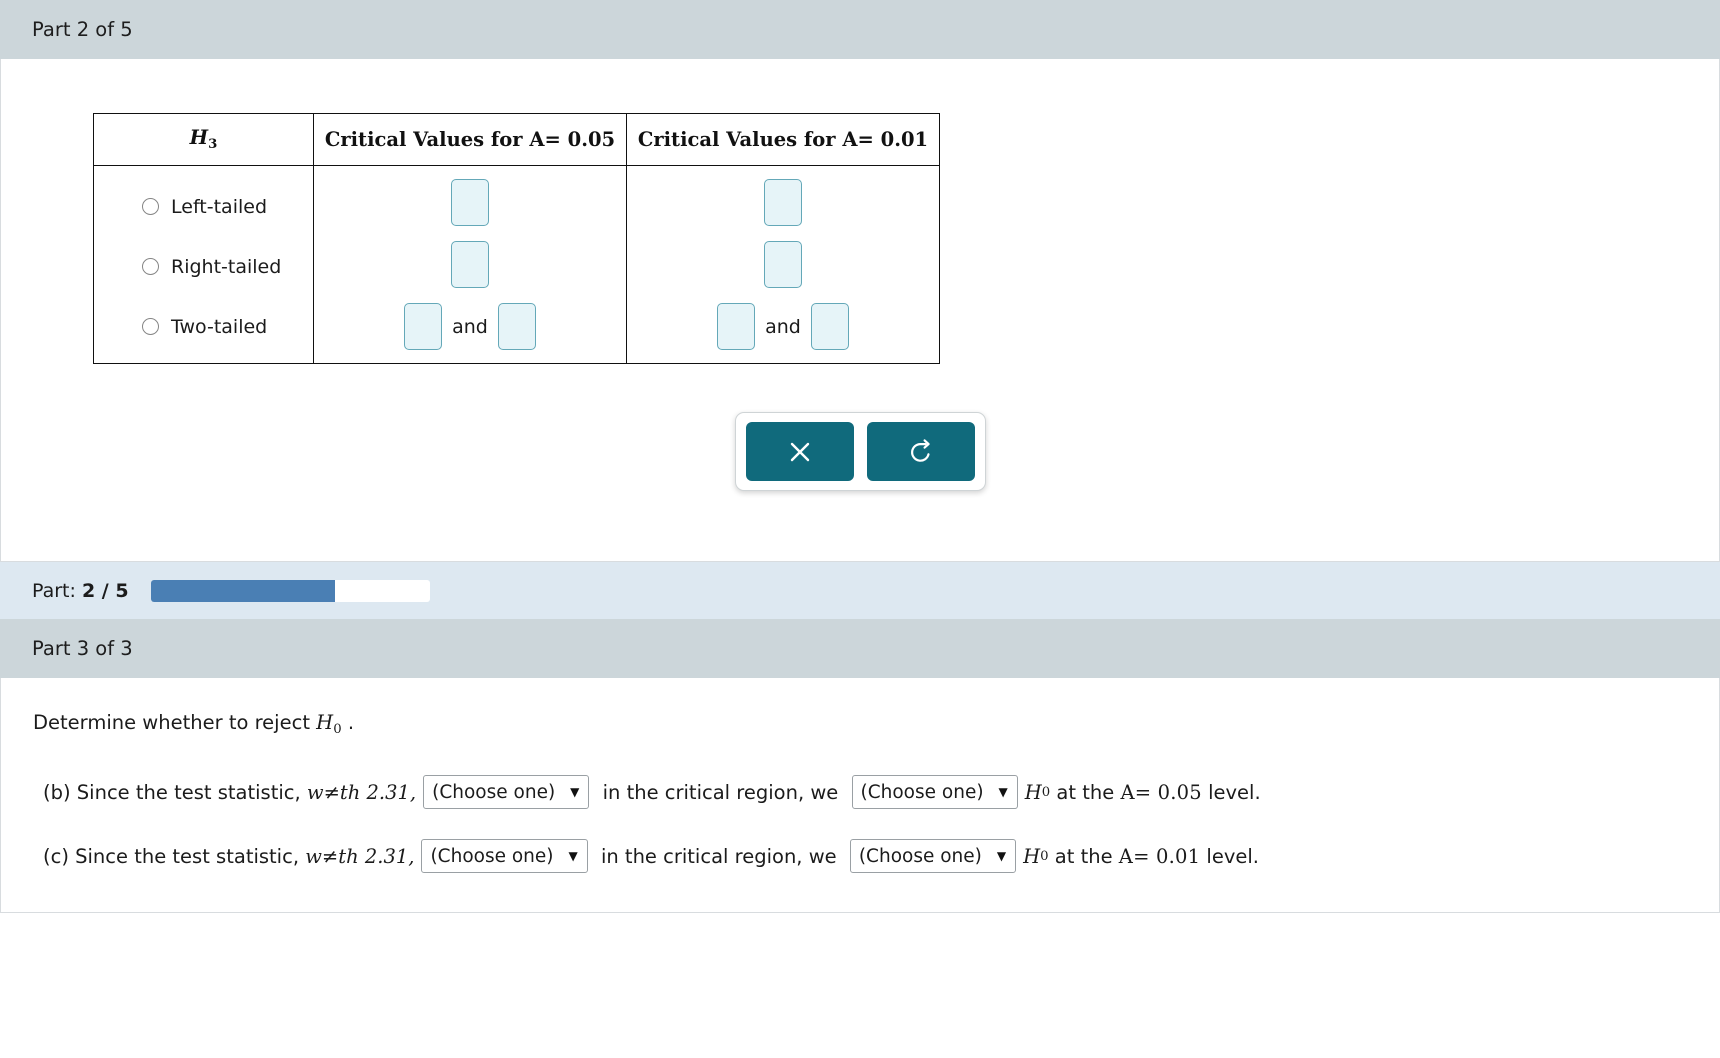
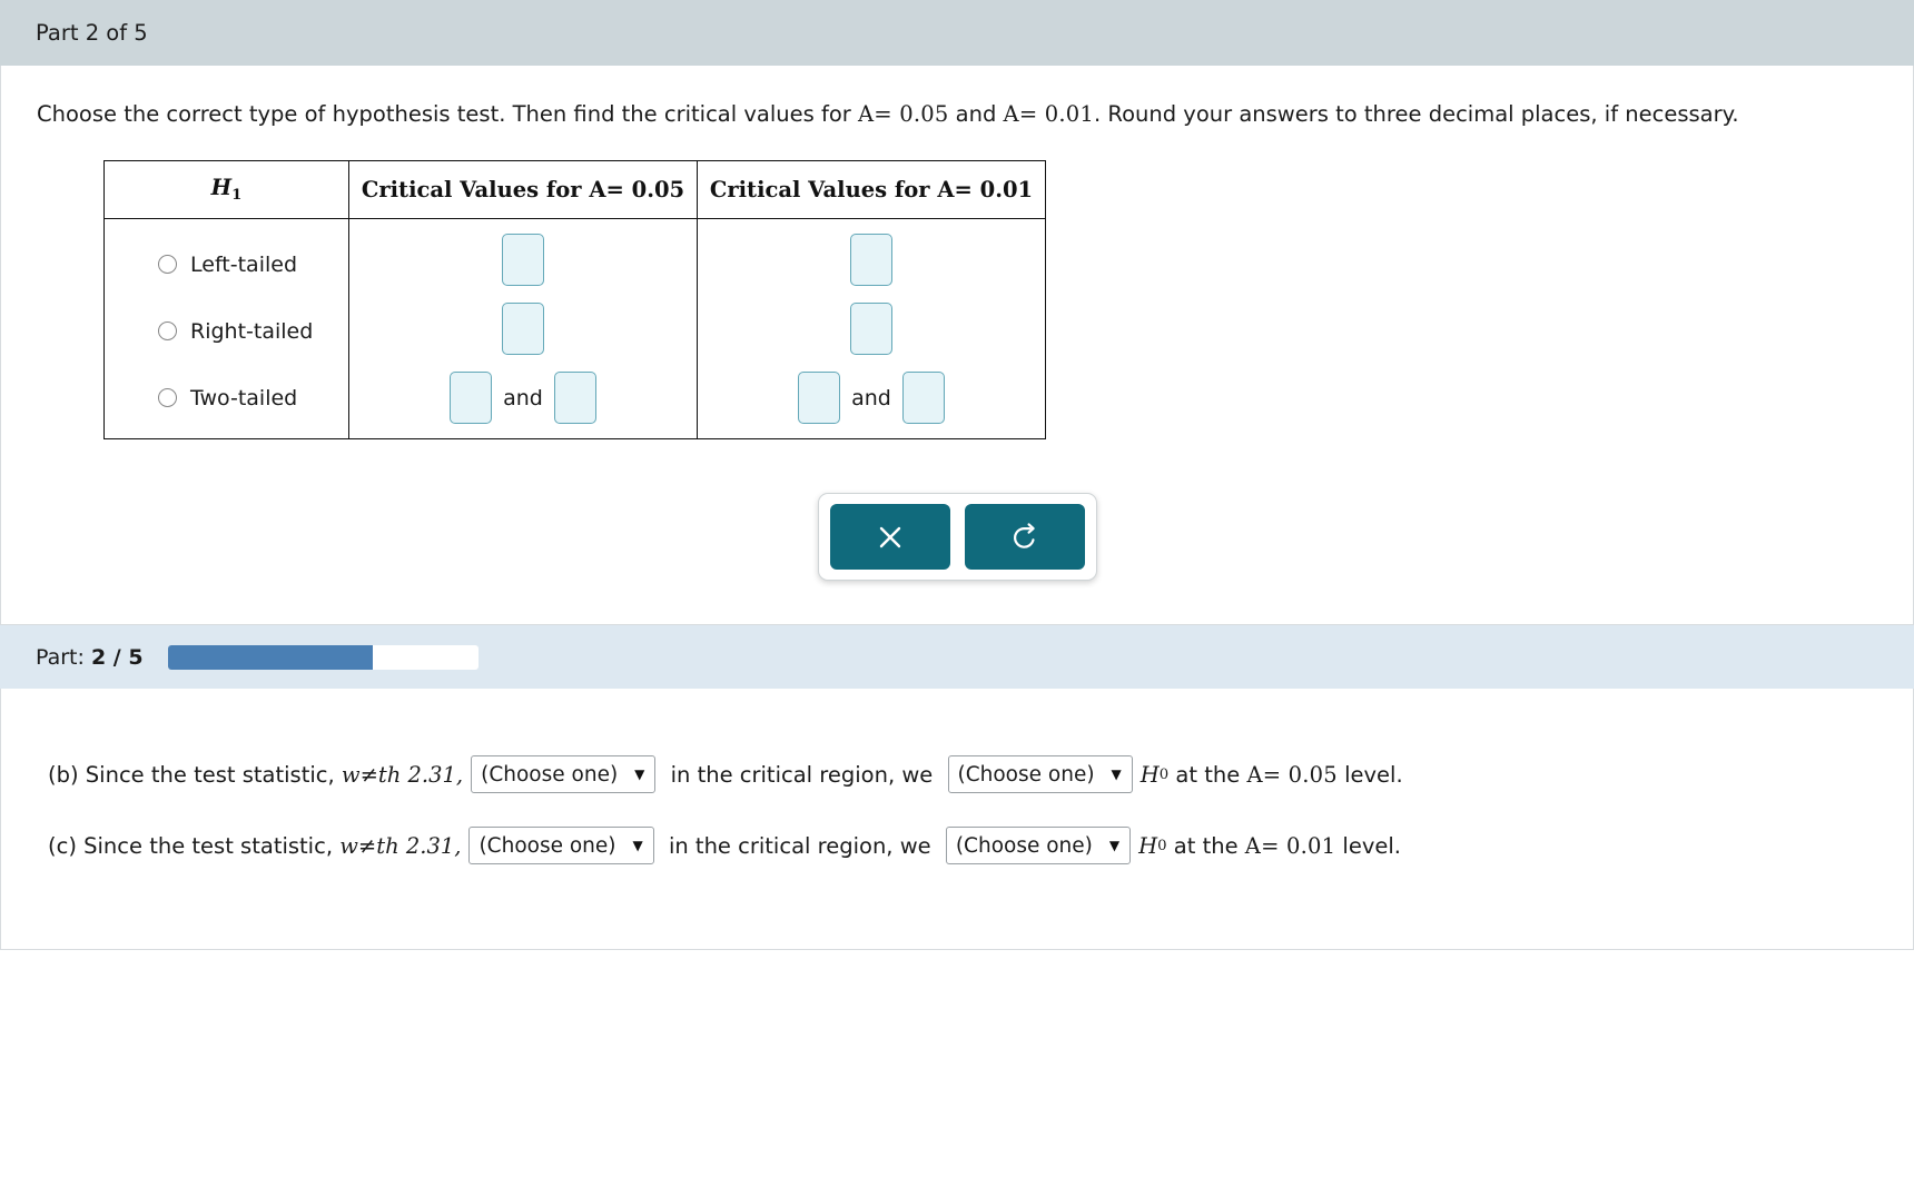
  Part 2 of 5
+ Choose the correct type of hypothesis test. Then find the critical values for A= 0.05 and A= 0.01. Round your answers to three decimal places, if necessary.
- H3	Critical Values for A= 0.05	Critical Values for A= 0.01
+ H1	Critical Values for A= 0.05	Critical Values for A= 0.01
  Left-tailed Right-tailed Two-tailed	and	and
  Part: 2 / 5
- Part 3 of 3
- Determine whether to reject H0 .
  (b)
  Since the test statistic,
  w≠th 2.31,
  (Choose one)
  ▼
  in the critical region, we
  (Choose one)
  ▼
  H
  0
  at the
  A= 0.05
  level.
  (c)
  Since the test statistic,
  w≠th 2.31,
  (Choose one)
  ▼
  in the critical region, we
  (Choose one)
  ▼
  H
  0
  at the
  A= 0.01
  level.
